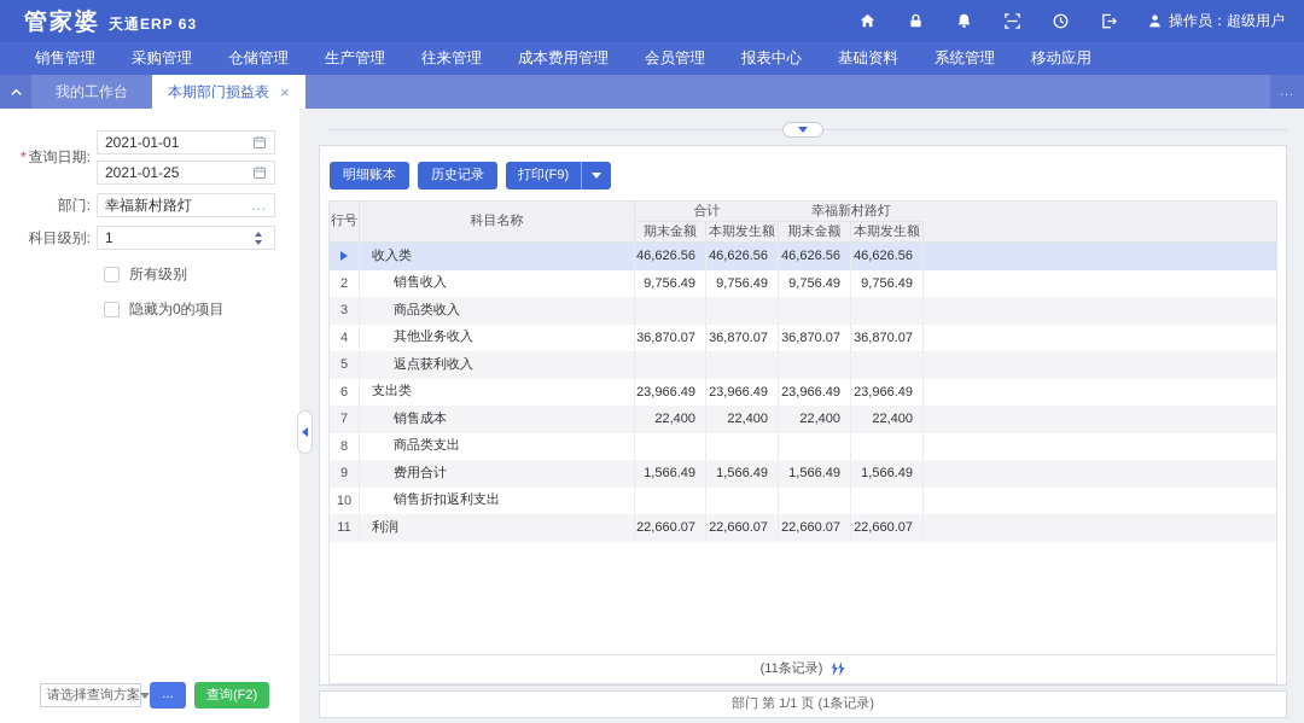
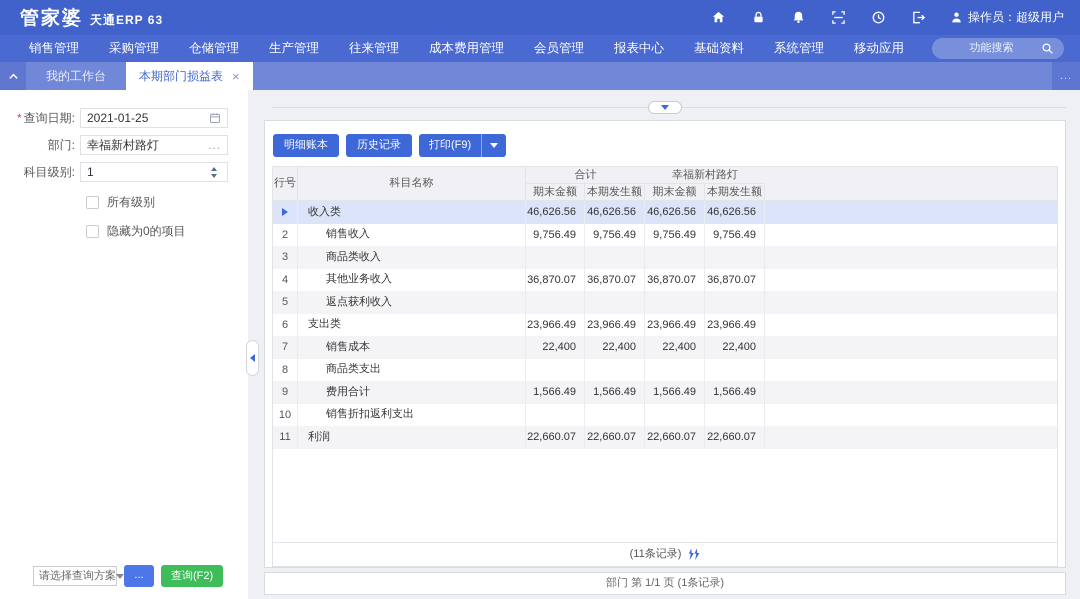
  管家婆
  天通ERP 63
  操作员：超级用户
  销售管理
  采购管理
  仓储管理
  生产管理
  往来管理
  成本费用管理
  会员管理
  报表中心
  基础资料
  系统管理
  移动应用
+ 功能搜索
  我的工作台
  本期部门损益表
  ×
  ...
  * 查询日期:
- 2021-01-01
  2021-01-25
  部门:
  幸福新村路灯
  ...
  科目级别:
  1
  所有级别
  隐藏为0的项目
  请选择查询方案
  ...
  查询(F2)
  明细账本
  历史记录
  打印(F9)
  行号
  科目名称
  合计
  期末金额
  本期发生额
  幸福新村路灯
  期末金额
  本期发生额
  收入类
  46,626.56
  46,626.56
  46,626.56
  46,626.56
  2
  销售收入
  9,756.49
  9,756.49
  9,756.49
  9,756.49
  3
  商品类收入
  4
  其他业务收入
  36,870.07
  36,870.07
  36,870.07
  36,870.07
  5
  返点获利收入
  6
  支出类
  23,966.49
  23,966.49
  23,966.49
  23,966.49
  7
  销售成本
  22,400
  22,400
  22,400
  22,400
  8
  商品类支出
  9
  费用合计
  1,566.49
  1,566.49
  1,566.49
  1,566.49
  10
  销售折扣返利支出
  11
  利润
  22,660.07
  22,660.07
  22,660.07
  22,660.07
  (11条记录)
  部门 第 1/1 页 (1条记录)
